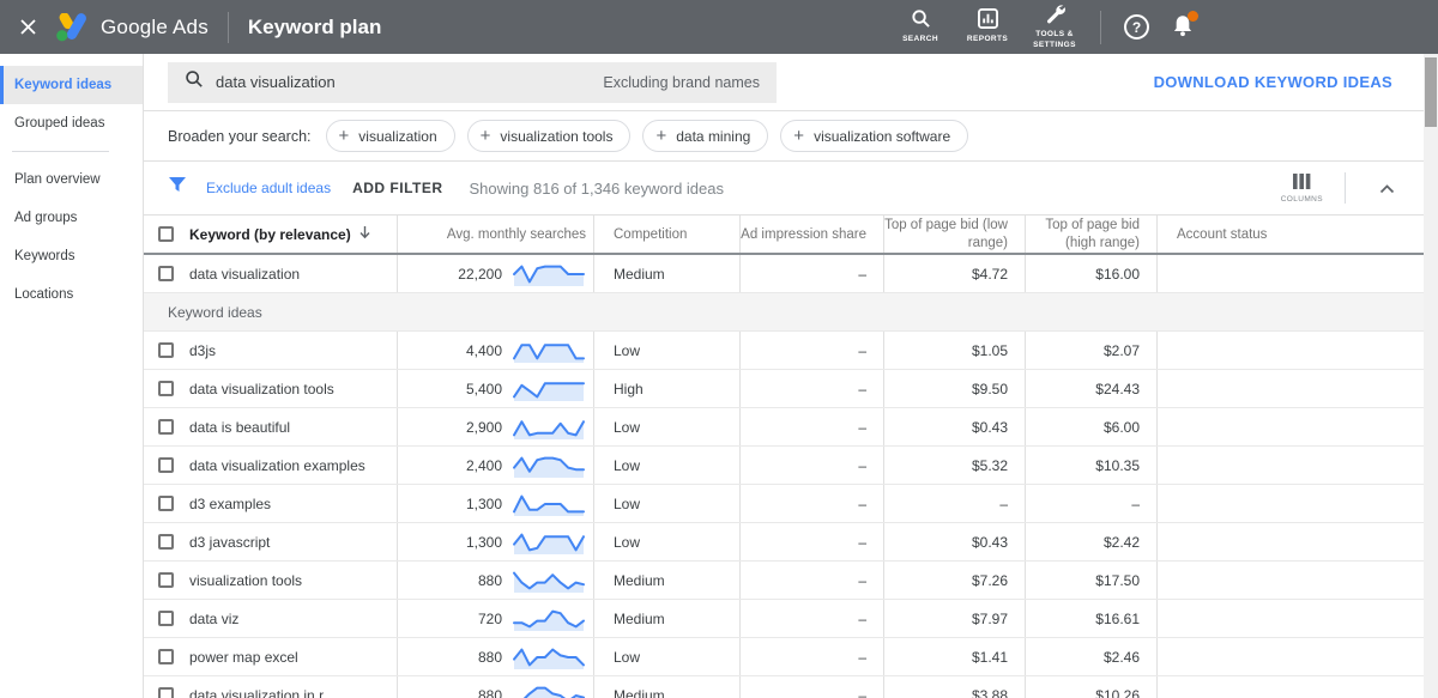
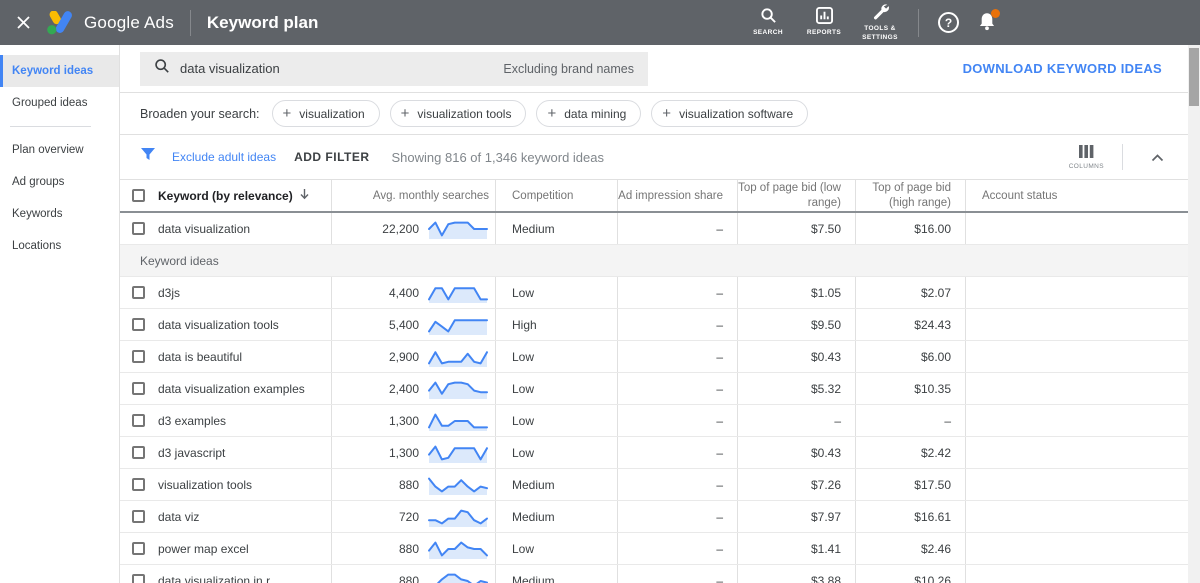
  Google Ads
  Keyword plan
  ?
  Keyword ideas
  Grouped ideas
  Plan overview
  Ad groups
  Keywords
  Locations
  data visualization
  Excluding brand names
  DOWNLOAD KEYWORD IDEAS
  Broaden your search:
  +
  visualization
  +
  visualization tools
  +
  data mining
  +
  visualization software
  Exclude adult ideas
  ADD FILTER
  Showing 816 of 1,346 keyword ideas
  Keyword (by relevance)
  Avg. monthly searches
  Competition
  Ad impression share
  Top of page bid (low range)
  Top of page bid (high range)
  Account status
  data visualization
  22,200
  Medium
  –
- $4.72
+ $7.50
  $16.00
  Keyword ideas
  d3js
  4,400
  Low
  –
  $1.05
  $2.07
  data visualization tools
  5,400
  High
  –
  $9.50
  $24.43
  data is beautiful
  2,900
  Low
  –
  $0.43
  $6.00
  data visualization examples
  2,400
  Low
  –
  $5.32
  $10.35
  d3 examples
  1,300
  Low
  –
  –
  –
  d3 javascript
  1,300
  Low
  –
  $0.43
  $2.42
  visualization tools
  880
  Medium
  –
  $7.26
  $17.50
  data viz
  720
  Medium
  –
  $7.97
  $16.61
  power map excel
  880
  Low
  –
  $1.41
  $2.46
  data visualization in r
  880
  Medium
  –
  $3.88
  $10.26
